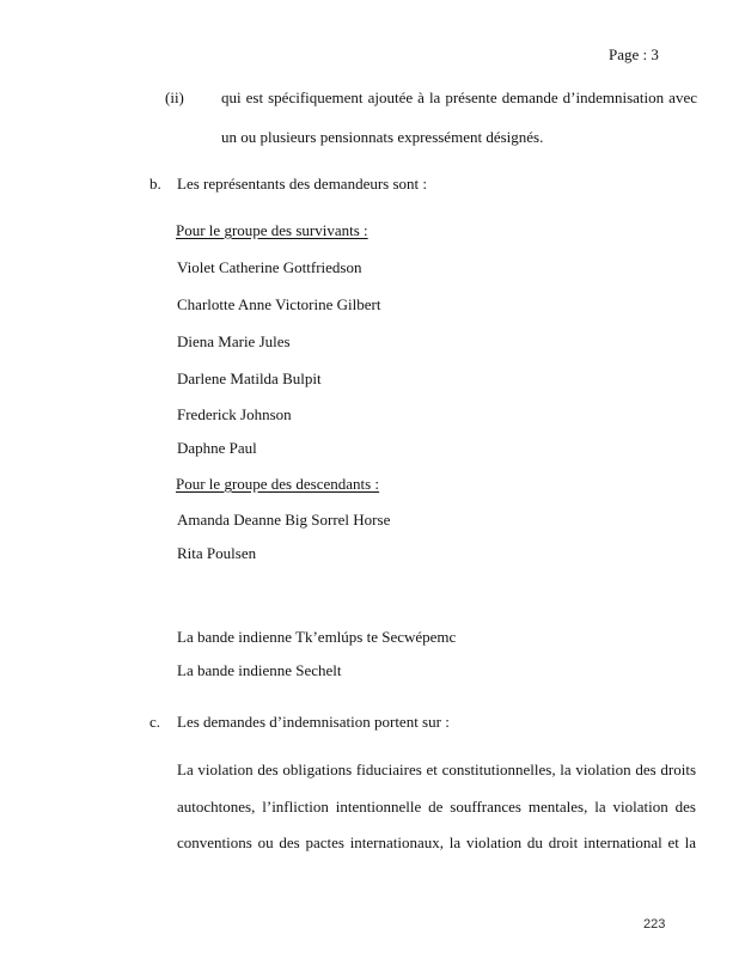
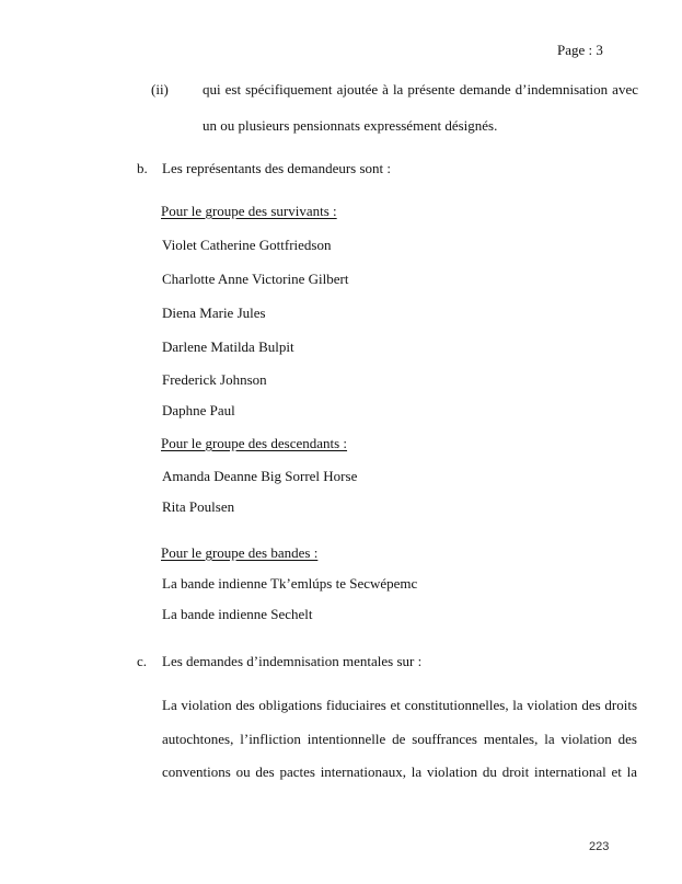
  Page : 3
  (ii)
  qui est spécifiquement ajoutée à la présente demande d’indemnisation avec
  un ou plusieurs pensionnats expressément désignés.
  b.
  Les représentants des demandeurs sont :
  Pour le groupe des survivants :
  Violet Catherine Gottfriedson
  Charlotte Anne Victorine Gilbert
  Diena Marie Jules
  Darlene Matilda Bulpit
  Frederick Johnson
  Daphne Paul
  Pour le groupe des descendants :
  Amanda Deanne Big Sorrel Horse
  Rita Poulsen
+ Pour le groupe des bandes :
  La bande indienne Tk’emlúps te Secwépemc
  La bande indienne Sechelt
  c.
- Les demandes d’indemnisation portent sur :
+ Les demandes d’indemnisation mentales sur :
  La violation des obligations fiduciaires et constitutionnelles, la violation des droits
  autochtones, l’infliction intentionnelle de souffrances mentales, la violation des
  conventions ou des pactes internationaux, la violation du droit international et la
  223
